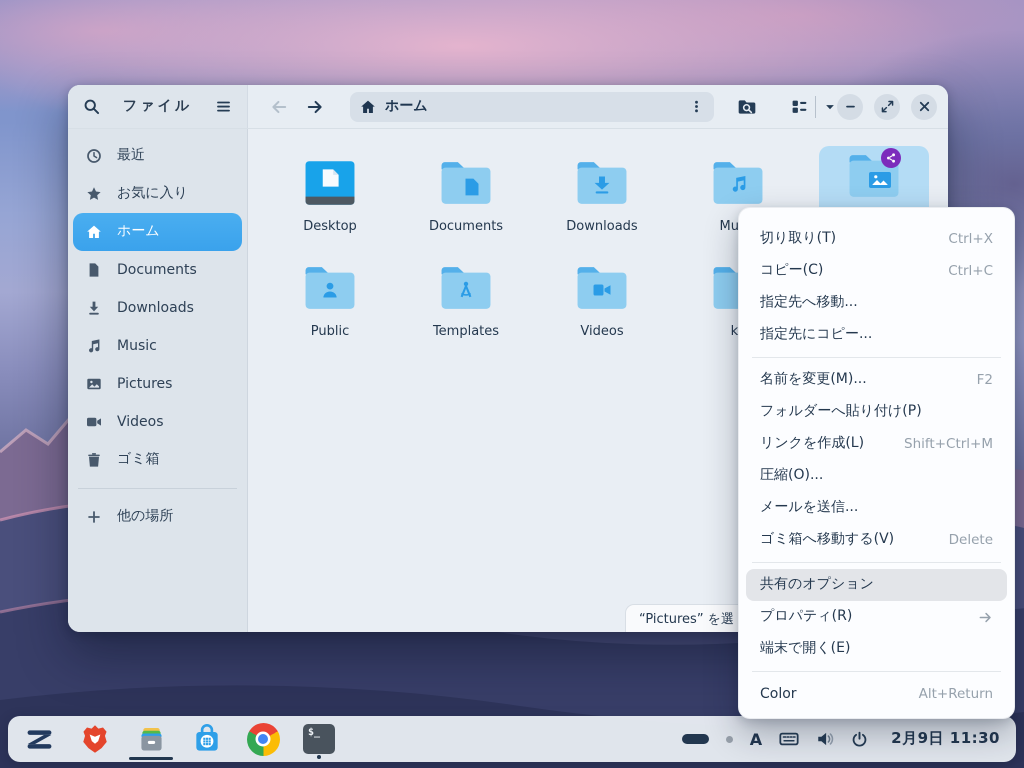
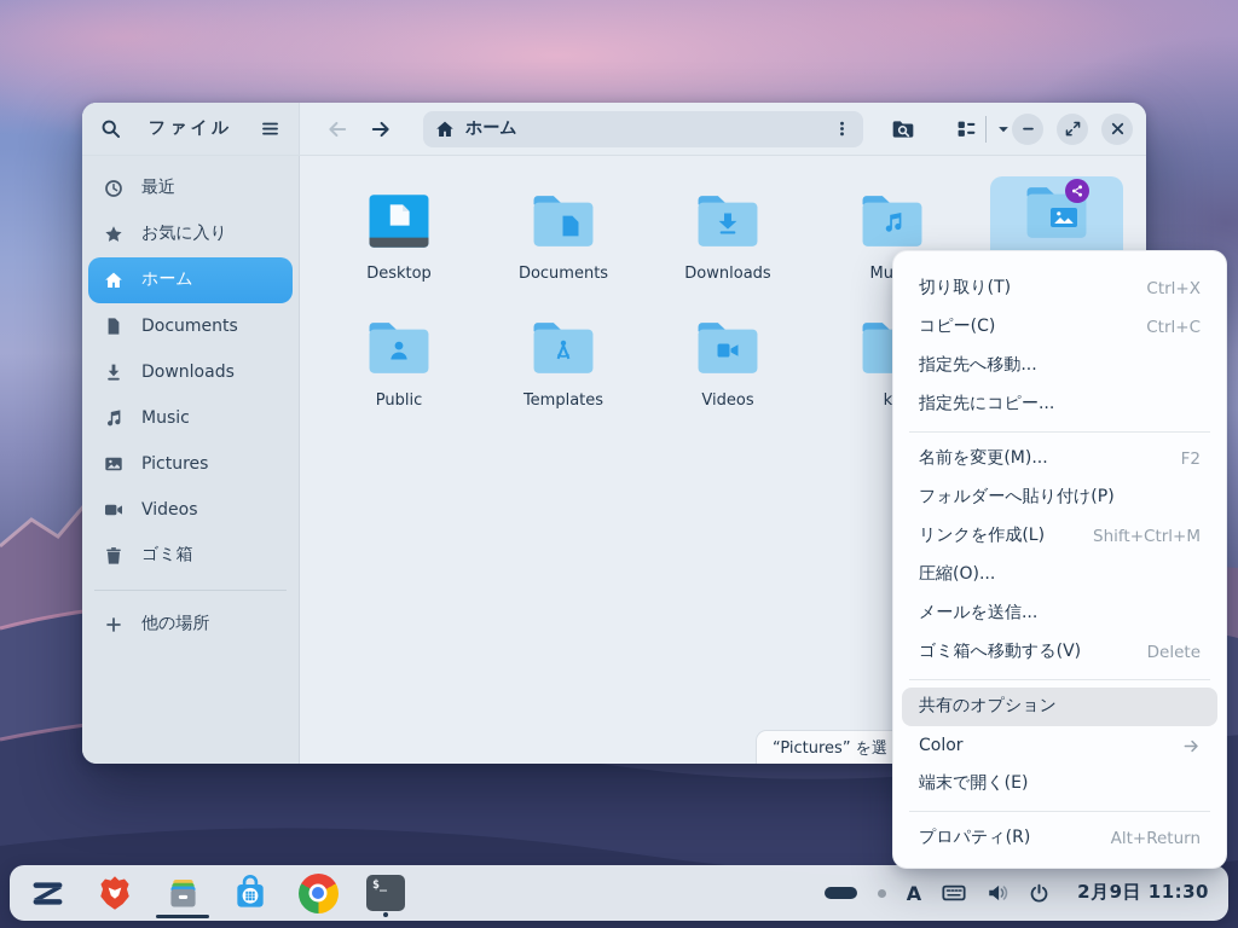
  ファイル
  ホーム
  最近
  お気に入り
  ホーム
  Documents
  Downloads
  Music
  Pictures
  Videos
  ゴミ箱
  他の場所
  Desktop
  Documents
  Downloads
  Public
  Templates
  Videos
  “Pictures” を選
  切り取り(T)
  Ctrl+X
  コピー(C)
  Ctrl+C
  指定先へ移動...
  指定先にコピー...
  名前を変更(M)...
  F2
  フォルダーへ貼り付け(P)
  リンクを作成(L)
  Shift+Ctrl+M
  圧縮(O)...
  メールを送信...
  ゴミ箱へ移動する(V)
  Delete
  共有のオプション
- プロパティ(R)
+ Color
  端末で開く(E)
- Color
+ プロパティ(R)
  Alt+Return
  $_
  A
  2月9日 11:30
